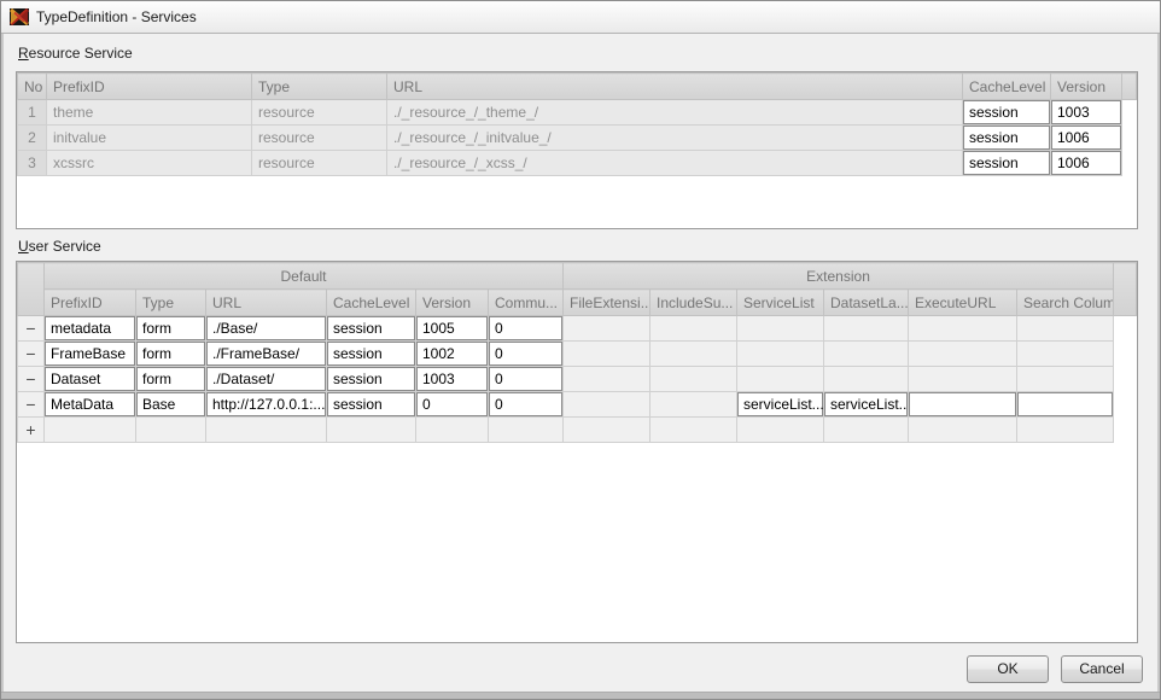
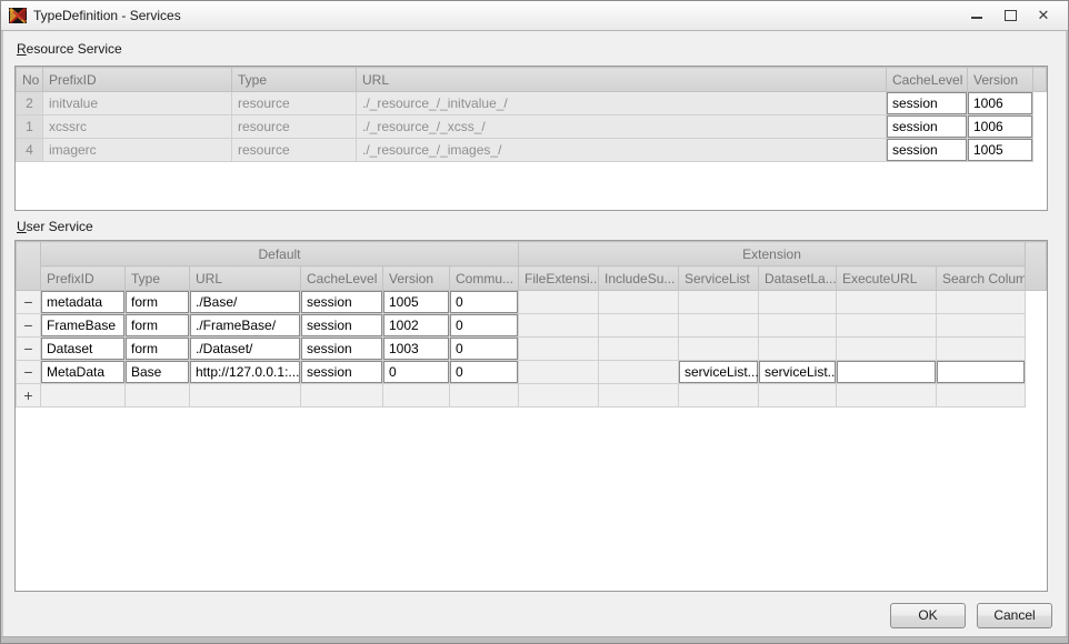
  TypeDefinition - Services
+ ✕
  Resource Service
  No	PrefixID	Type	URL	CacheLevel	Version
- 1	theme	resource	./_resource_/_theme_/	session	1003
  2	initvalue	resource	./_resource_/_initvalue_/	session	1006
- 3	xcssrc	resource	./_resource_/_xcss_/	session	1006
+ 1	xcssrc	resource	./_resource_/_xcss_/	session	1006
+ 4	imagerc	resource	./_resource_/_images_/	session	1005
  User Service
  	Default	Extension
  PrefixID	Type	URL	CacheLevel	Version	Commu...	FileExtensi..	IncludeSu...	ServiceList	DatasetLa...	ExecuteURL	Search Colum
  −	metadata	form	./Base/	session	1005	0
  −	FrameBase	form	./FrameBase/	session	1002	0
  −	Dataset	form	./Dataset/	session	1003	0
  −	MetaData	Base	http://127.0.0.1:...	session	0	0			serviceList...	serviceList..
  +
  OK
  Cancel
